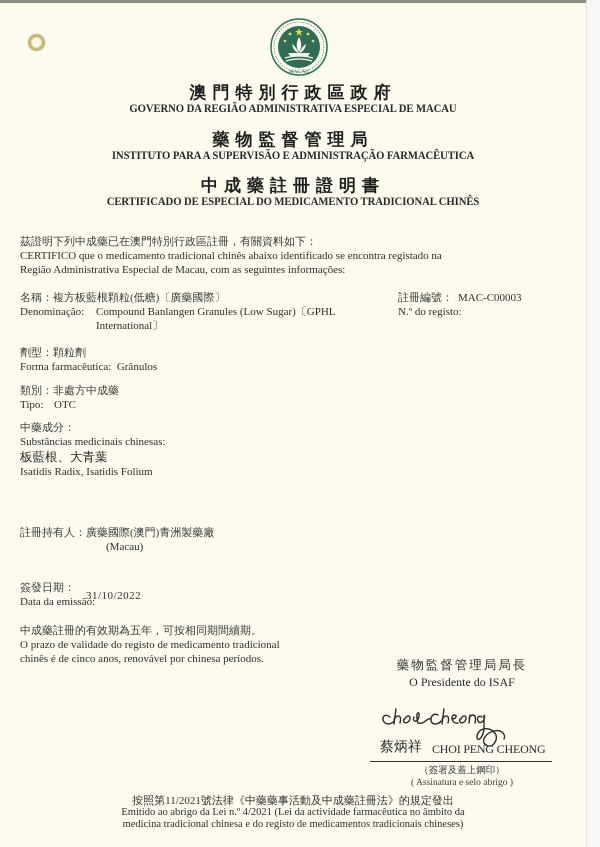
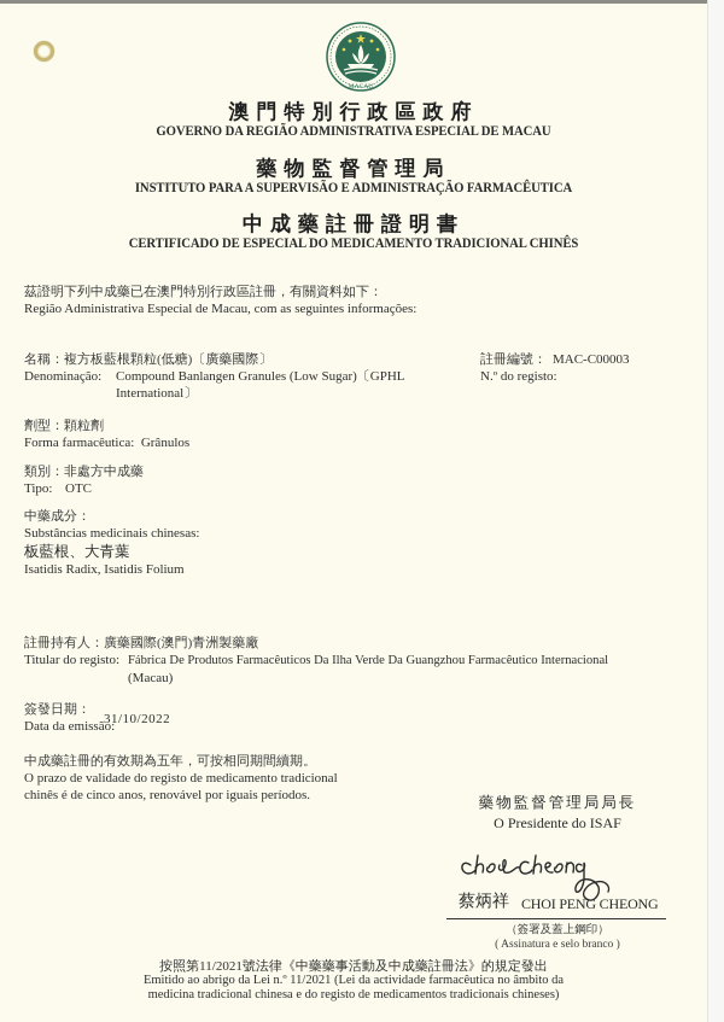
  澳門特別行政區政府
  GOVERNO DA REGIÃO ADMINISTRATIVA ESPECIAL DE MACAU
  藥物監督管理局
  INSTITUTO PARA A SUPERVISÃO E ADMINISTRAÇÃO FARMACÊUTICA
  中成藥註冊證明書
  CERTIFICADO DE ESPECIAL DO MEDICAMENTO TRADICIONAL CHINÊS
  茲證明下列中成藥已在澳門特別行政區註冊，有關資料如下：
- CERTIFICO que o medicamento tradicional chinês abaixo identificado se encontra registado na
  Região Administrativa Especial de Macau, com as seguintes informações:
  名稱：複方板藍根顆粒(低糖)〔廣藥國際〕
  Denominação: Compound Banlangen Granules (Low Sugar)〔GPHL
  International〕
  註冊編號： MAC-C00003
  N.º do registo:
  劑型：顆粒劑
  Forma farmacêutica: Grânulos
  類別：非處方中成藥
  Tipo: OTC
  中藥成分：
  Substâncias medicinais chinesas:
  板藍根、大青葉
  Isatidis Radix, Isatidis Folium
  註冊持有人：廣藥國際(澳門)青洲製藥廠
+ Titular do registo: Fábrica De Produtos Farmacêuticos Da Ilha Verde Da Guangzhou Farmacêutico Internacional
  (Macau)
  簽發日期：
  Data da emissão:
  31/10/2022
  中成藥註冊的有效期為五年，可按相同期間續期。
  O prazo de validade do registo de medicamento tradicional
- chinês é de cinco anos, renovável por chinesa períodos.
+ chinês é de cinco anos, renovável por iguais períodos.
  藥物監督管理局局長
  O Presidente do ISAF
  蔡炳祥
  CHOI PENG CHEONG
  （簽署及蓋上鋼印）
- ( Assinatura e selo abrigo )
+ ( Assinatura e selo branco )
  按照第11/2021號法律《中藥藥事活動及中成藥註冊法》的規定發出
- Emitido ao abrigo da Lei n.º 4/2021 (Lei da actividade farmacêutica no âmbito da
+ Emitido ao abrigo da Lei n.º 11/2021 (Lei da actividade farmacêutica no âmbito da
  medicina tradicional chinesa e do registo de medicamentos tradicionais chineses)
